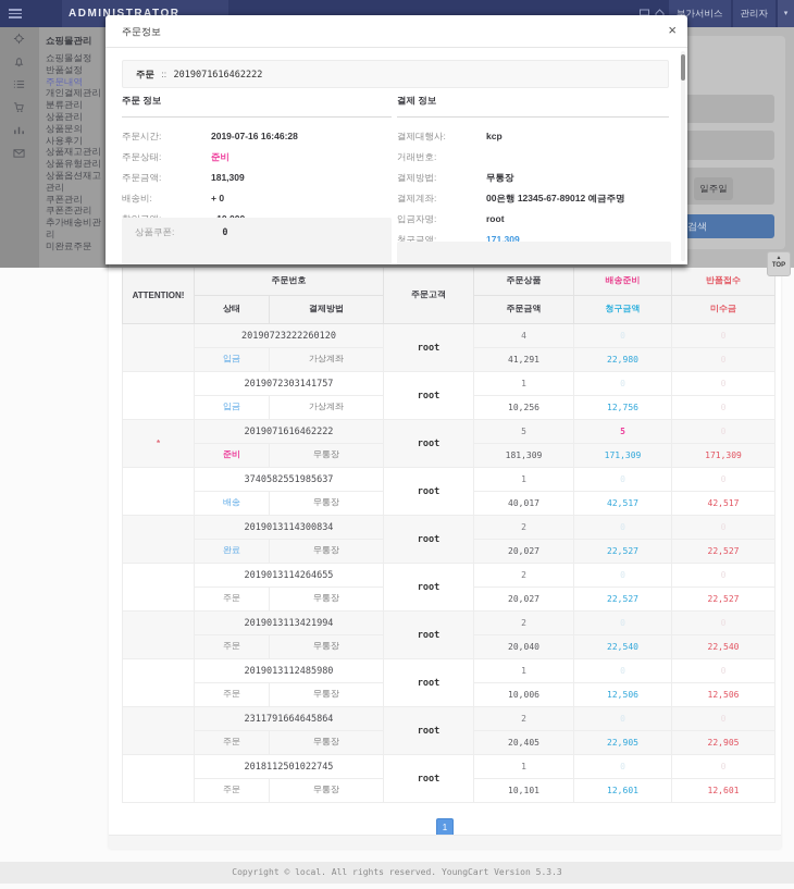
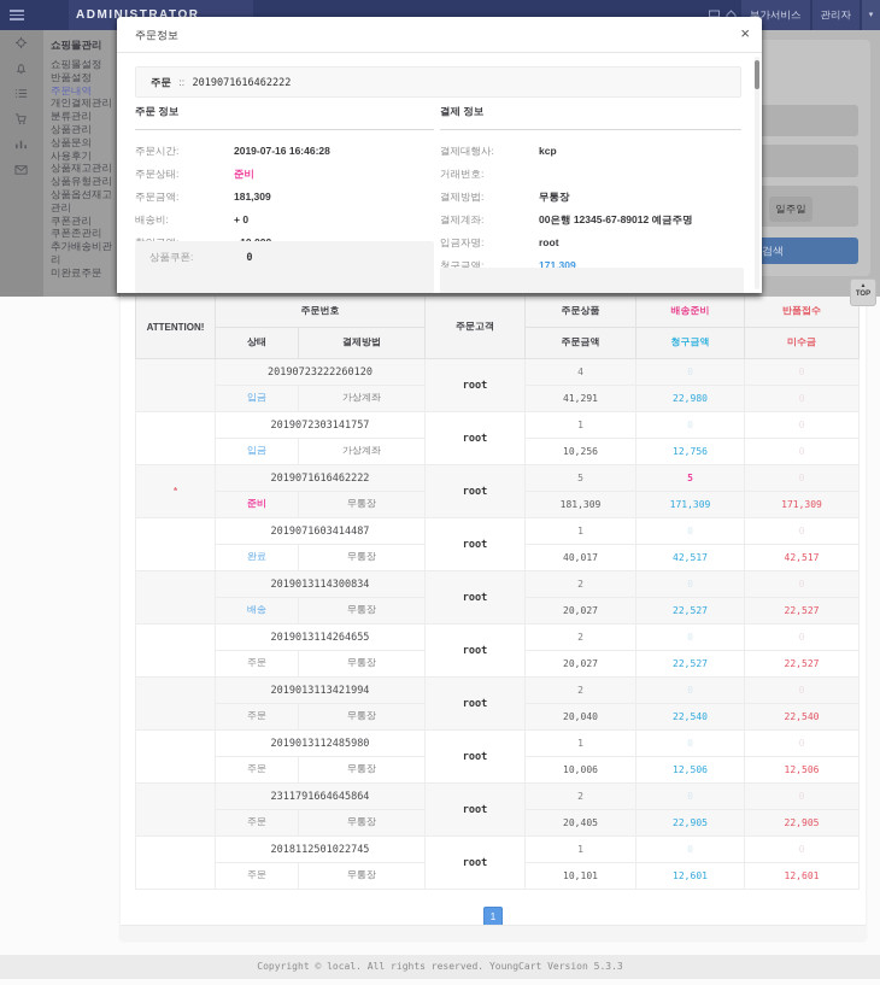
  ADMINISTRATOR
  부가서비스
  관리자
  쇼핑몰관리
  쇼핑몰설정
  반품설정
  주문내역
  개인결제관리
  분류관리
  상품관리
  상품문의
  사용후기
  상품재고관리
  상품유형관리
  상품옵션재고관리
  쿠폰관리
  쿠폰존관리
  추가배송비관리
  미완료주문
  일주일
  검색
  ATTENTION!	주문번호	주문고객	주문상품	배송준비	반품접수
  상태	결제방법	주문금액	청구금액	미수금
  	20190723222260120	root	4
  입금	가상계좌	41,291	22,980
  	2019072303141757	root	1	0	0
  입금	가상계좌	10,256	12,756	0
  *	2019071616462222	root	5	5
  준비	무통장	181,309	171,309	171,309
- 	3740582551985637	root	1	0	0
+ 	2019071603414487	root	1	0	0
- 배송	무통장	40,017	42,517	42,517
+ 완료	무통장	40,017	42,517	42,517
  	2019013114300834	root	2
- 완료	무통장	20,027	22,527	22,527
+ 배송	무통장	20,027	22,527	22,527
  	2019013114264655	root	2	0	0
  주문	무통장	20,027	22,527	22,527
  	2019013113421994	root	2
  주문	무통장	20,040	22,540	22,540
  	2019013112485980	root	1	0	0
  주문	무통장	10,006	12,506	12,506
  	2311791664645864	root	2
  주문	무통장	20,405	22,905	22,905
  	2018112501022745	root	1	0	0
  주문	무통장	10,101	12,601	12,601
  1
  Copyright © local. All rights reserved. YoungCart Version 5.3.3
  주문정보
  ×
  주문 :: 2019071616462222
  주문 정보
  주문시간: 2019-07-16 16:46:28
  주문상태: 준비
  주문금액: 181,309
  배송비: + 0
  결제 정보
  결제대행사: kcp
  거래번호:
  결제방법: 무통장
  결제계좌: 00은행 12345-67-89012 예금주명
  입금자명: root
  청구금액: 171,309
  상품쿠폰: 0
